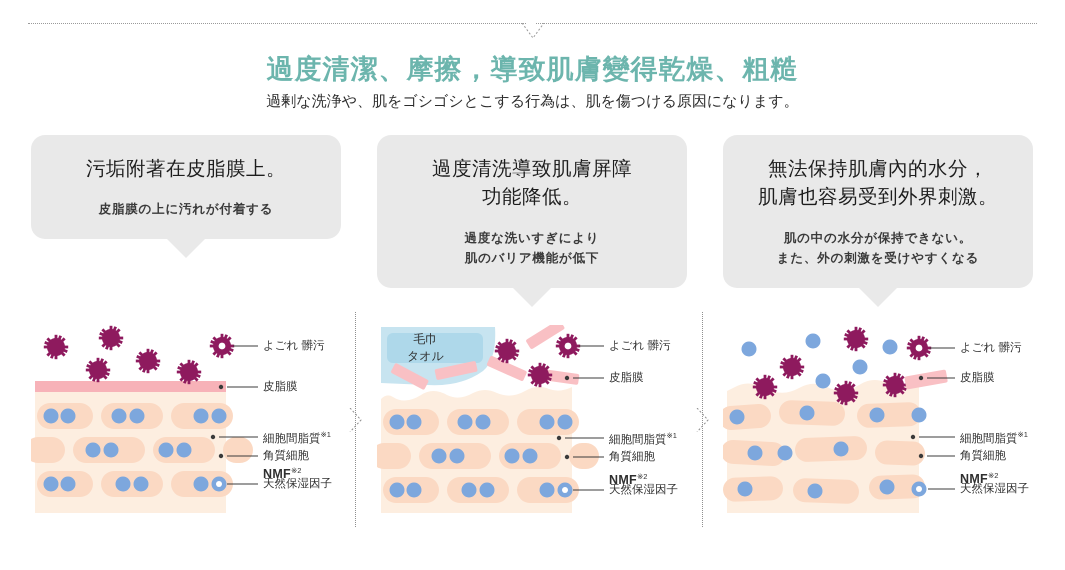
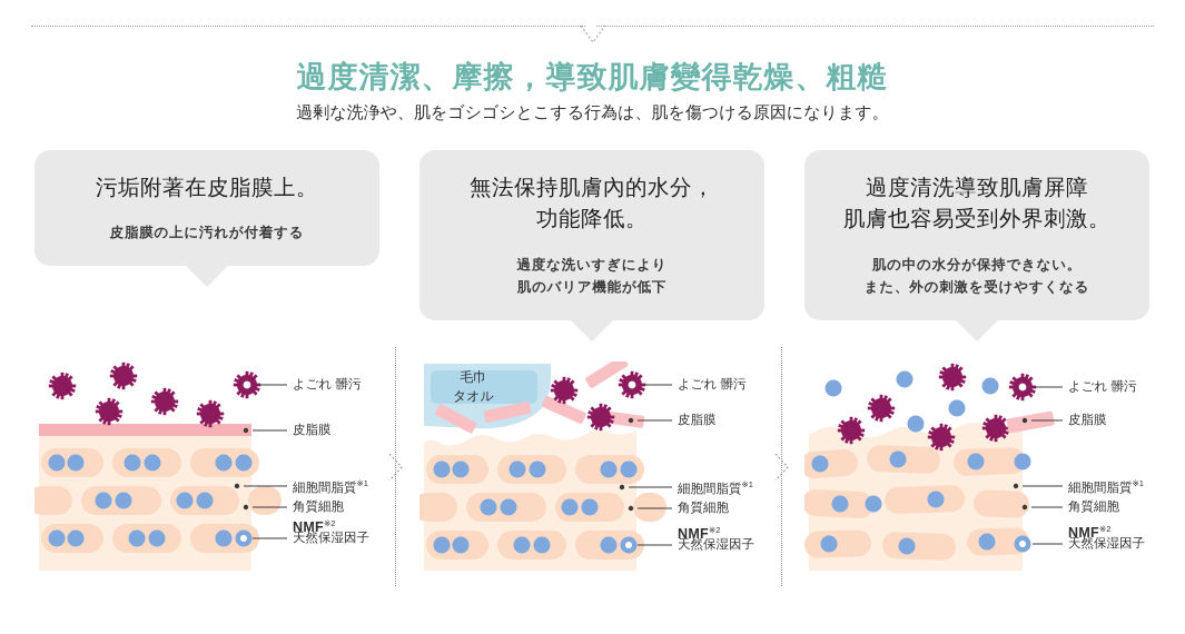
  過度清潔、摩擦，導致肌膚變得乾燥、粗糙
  過剰な洗浄や、肌をゴシゴシとこする行為は、肌を傷つける原因になります。
  污垢附著在皮脂膜上。
  皮脂膜の上に汚れが付着する
  よごれ 髒污
  皮脂膜
  細胞間脂質※1
  角質細胞
  NMF※2
  天然保湿因子
- 過度清洗導致肌膚屏障
+ 無法保持肌膚內的水分，
  功能降低。
  過度な洗いすぎにより
  肌のバリア機能が低下
  毛巾
  タオル
  よごれ 髒污
  皮脂膜
  細胞間脂質※1
  角質細胞
  NMF※2
  天然保湿因子
- 無法保持肌膚內的水分，
+ 過度清洗導致肌膚屏障
  肌膚也容易受到外界刺激。
  肌の中の水分が保持できない。
  また、外の刺激を受けやすくなる
  よごれ 髒污
  皮脂膜
  細胞間脂質※1
  角質細胞
  NMF※2
  天然保湿因子
